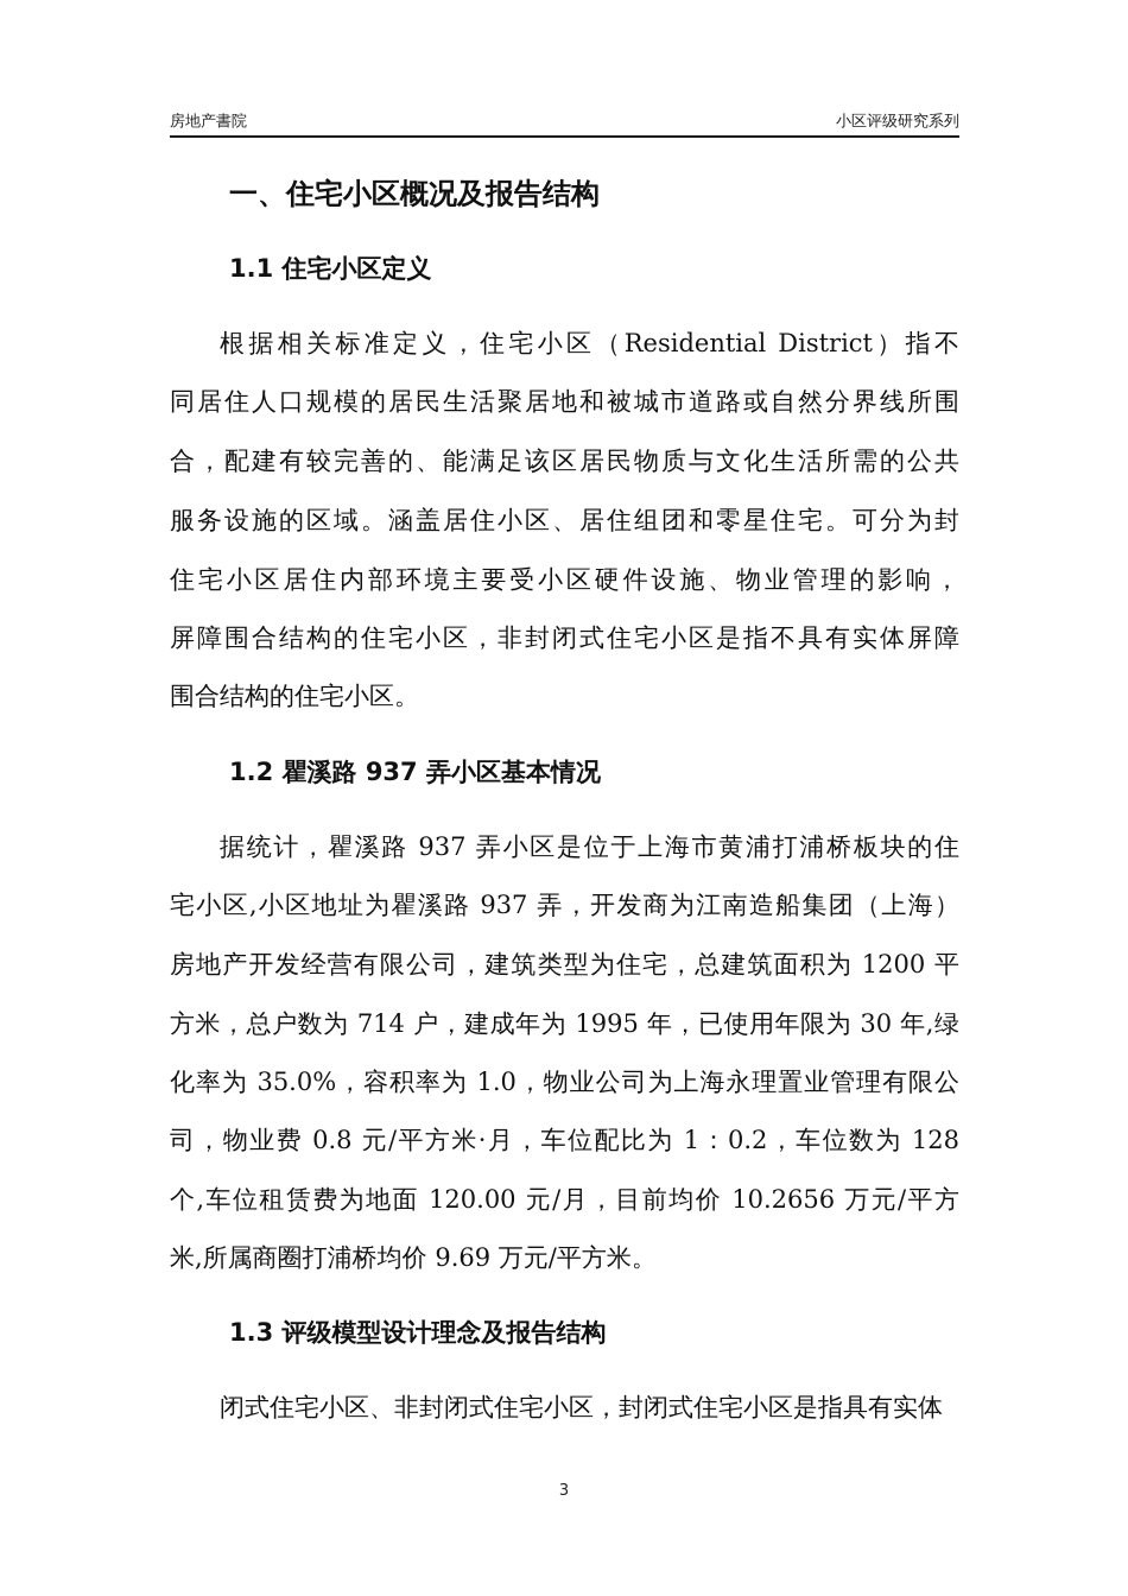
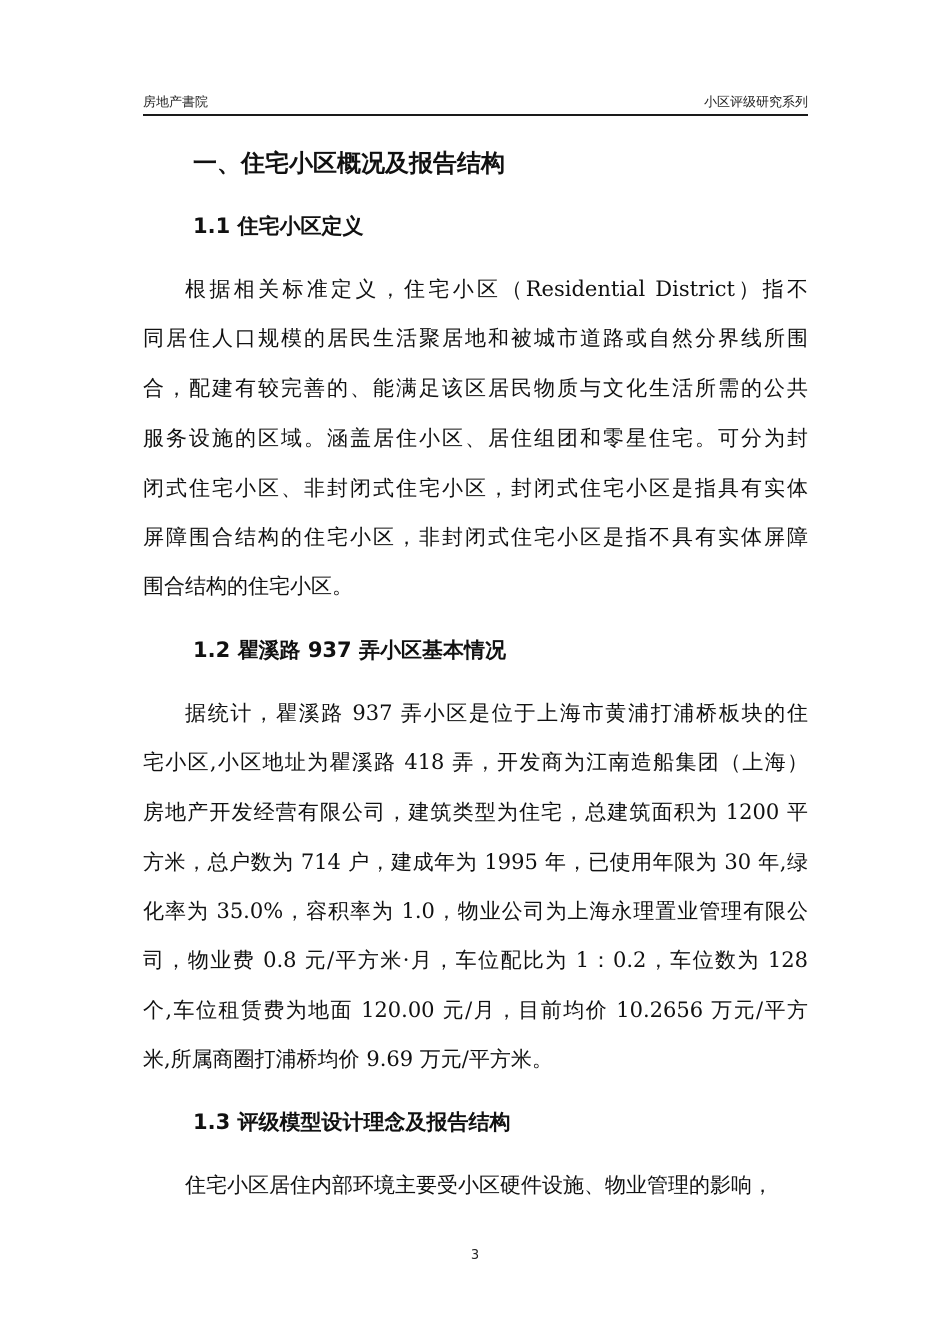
  房地产書院
  小区评级研究系列
  一、住宅小区概况及报告结构
  1.1 住宅小区定义
  根据相关标准定义，住宅小区（Residential District）指不
  同居住人口规模的居民生活聚居地和被城市道路或自然分界线所围
  合，配建有较完善的、能满足该区居民物质与文化生活所需的公共
  服务设施的区域。涵盖居住小区、居住组团和零星住宅。可分为封
- 住宅小区居住内部环境主要受小区硬件设施、物业管理的影响，
+ 闭式住宅小区、非封闭式住宅小区，封闭式住宅小区是指具有实体
  屏障围合结构的住宅小区，非封闭式住宅小区是指不具有实体屏障
  围合结构的住宅小区。
  1.2 瞿溪路 937 弄小区基本情况
  据统计，瞿溪路 937 弄小区是位于上海市黄浦打浦桥板块的住
- 宅小区,小区地址为瞿溪路 937 弄，开发商为江南造船集团（上海）
+ 宅小区,小区地址为瞿溪路 418 弄，开发商为江南造船集团（上海）
  房地产开发经营有限公司，建筑类型为住宅，总建筑面积为 1200 平
  方米，总户数为 714 户，建成年为 1995 年，已使用年限为 30 年,绿
  化率为 35.0%，容积率为 1.0，物业公司为上海永理置业管理有限公
  司，物业费 0.8 元/平方米·月，车位配比为 1：0.2，车位数为 128
  个,车位租赁费为地面 120.00 元/月，目前均价 10.2656 万元/平方
  米,所属商圈打浦桥均价 9.69 万元/平方米。
  1.3 评级模型设计理念及报告结构
- 闭式住宅小区、非封闭式住宅小区，封闭式住宅小区是指具有实体
+ 住宅小区居住内部环境主要受小区硬件设施、物业管理的影响，
  3
